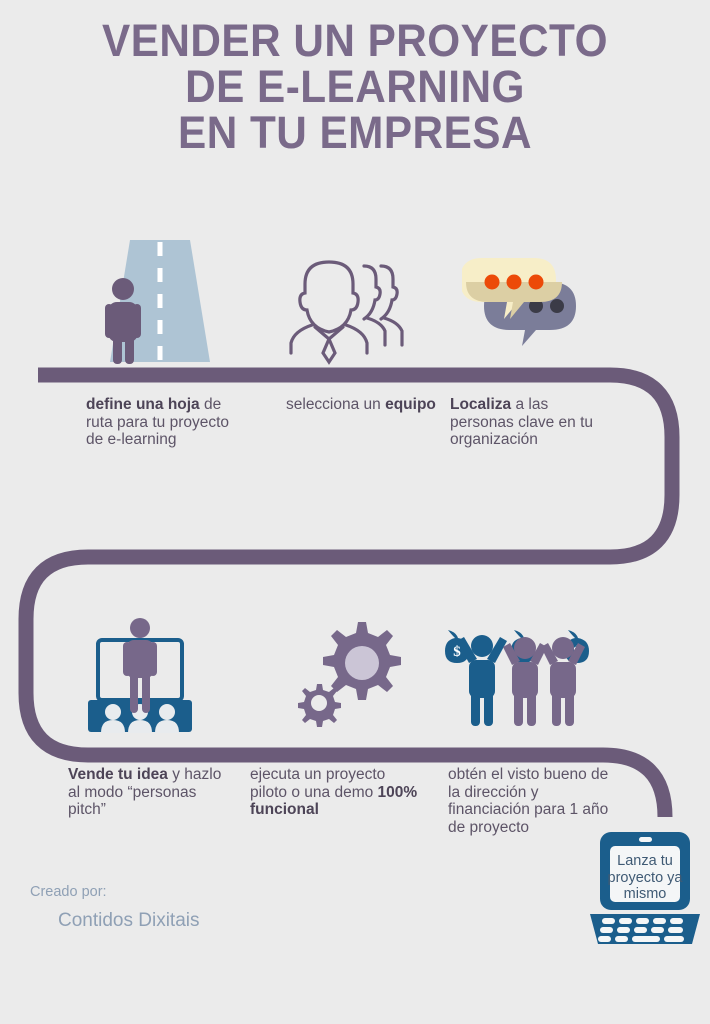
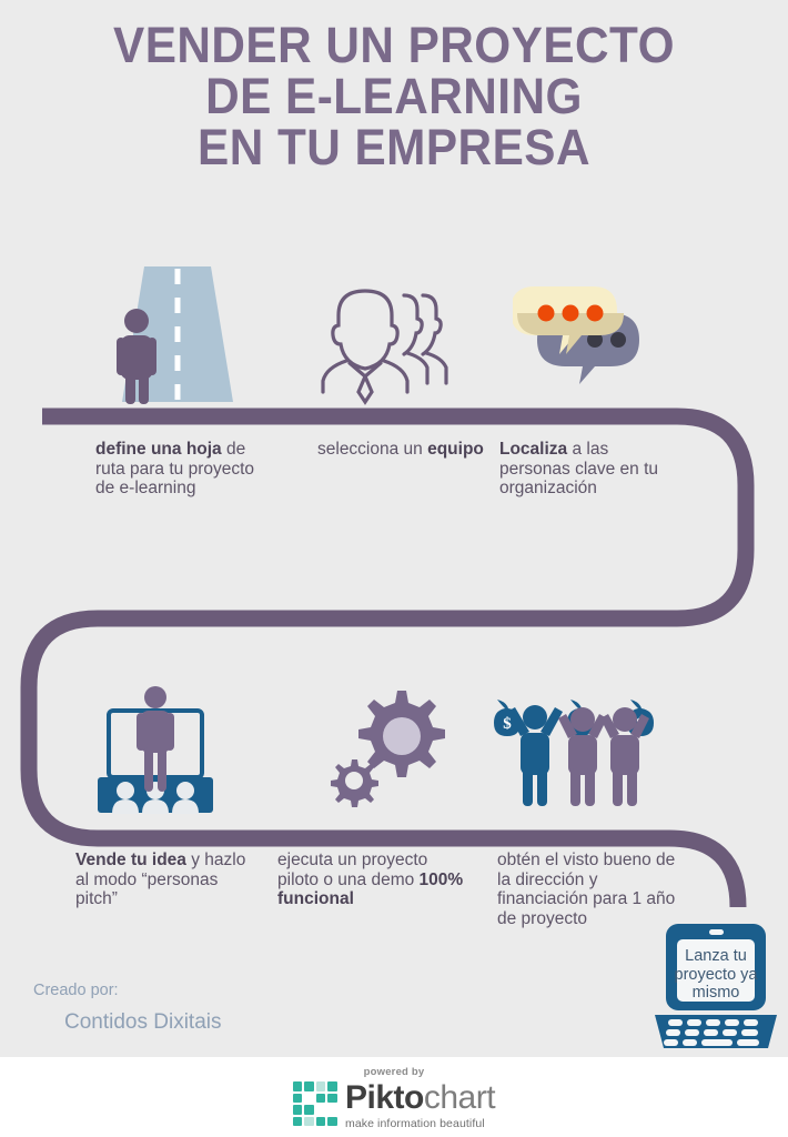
  VENDER UN PROYECTO
  DE E-LEARNING
  EN TU EMPRESA
  define una hoja de ruta para tu proyecto de e-learning
  selecciona un equipo
  Localiza a las personas clave en tu organización
  $
  Vende tu idea y hazlo al modo “personas pitch”
  ejecuta un proyecto piloto o una demo 100% funcional
  obtén el visto bueno de la dirección y financiación para 1 año de proyecto
  Lanza tu proyecto ya mismo
  Creado por:
  Contidos Dixitais
+ powered by
+ Piktochart
+ make information beautiful
